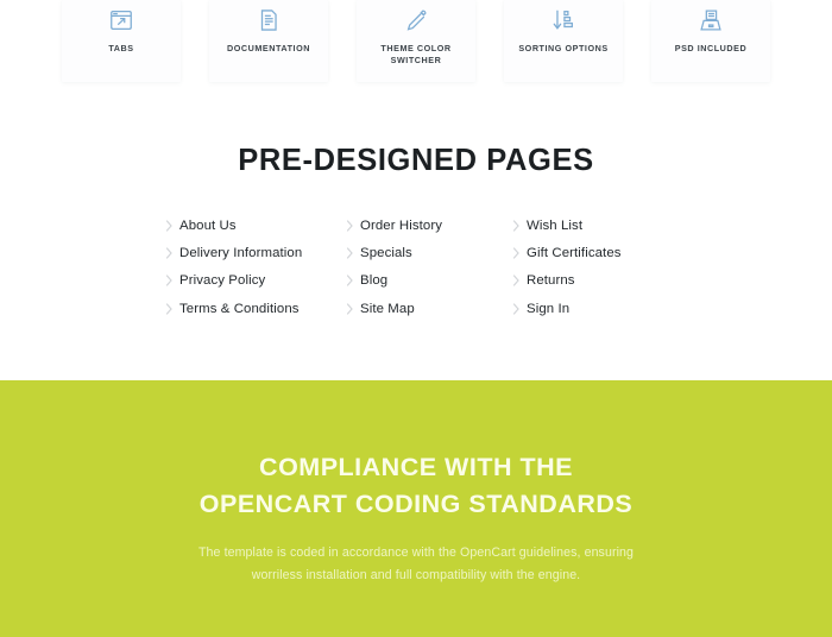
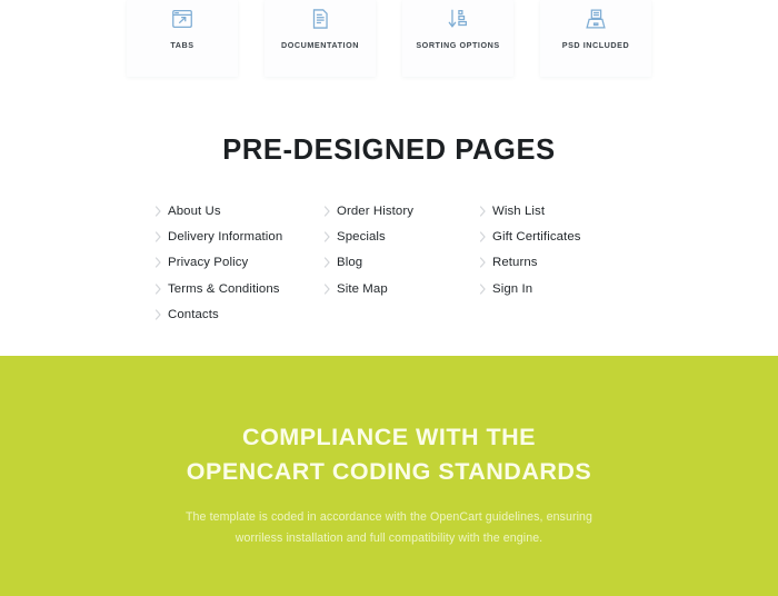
  TABS
  DOCUMENTATION
- THEME COLOR SWITCHER
  SORTING OPTIONS
  PSD INCLUDED
  PRE-DESIGNED PAGES
  About Us
  Delivery Information
  Privacy Policy
  Terms & Conditions
+ Contacts
  Order History
  Specials
  Blog
  Site Map
  Wish List
  Gift Certificates
  Returns
  Sign In
  COMPLIANCE WITH THE
  OPENCART CODING STANDARDS
  The template is coded in accordance with the OpenCart guidelines, ensuring worriless installation and full compatibility with the engine.
